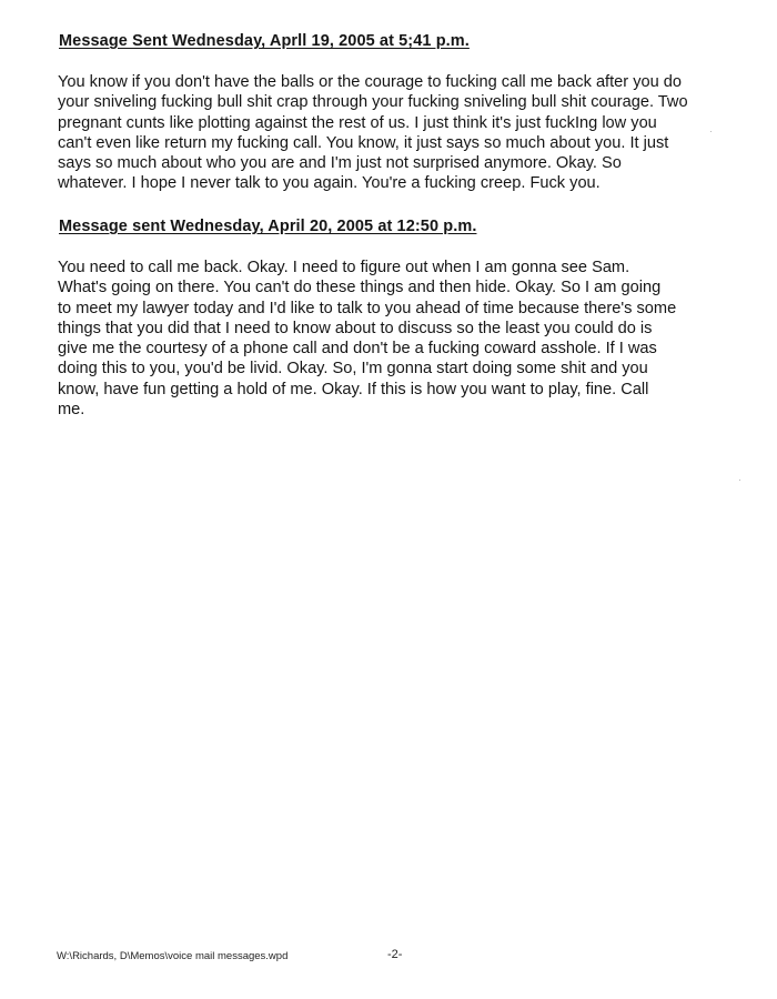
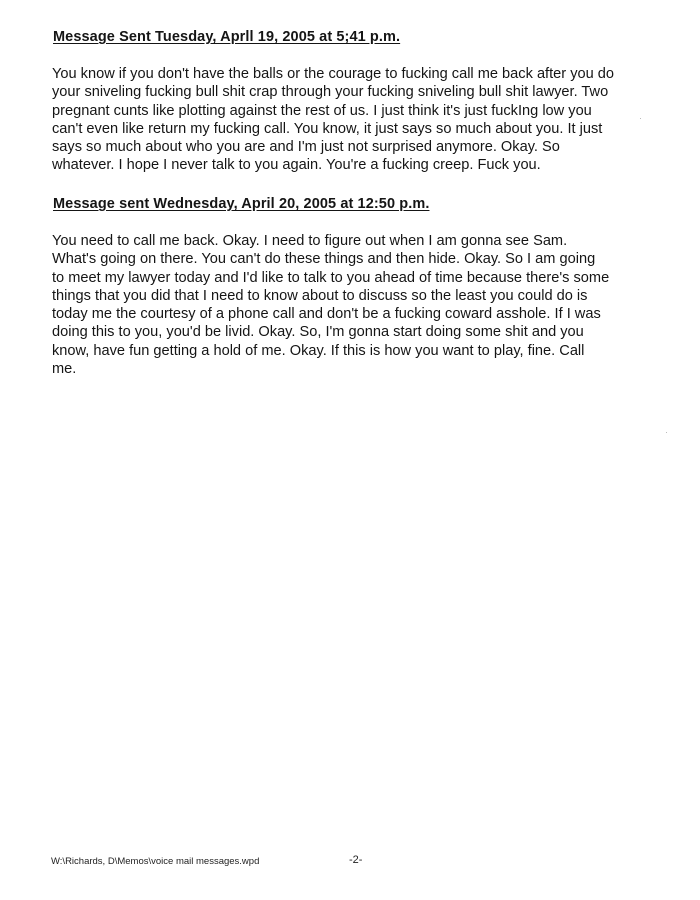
- Message Sent Wednesday, Aprll 19, 2005 at 5;41 p.m.
+ Message Sent Tuesday, Aprll 19, 2005 at 5;41 p.m.
  You know if you don't have the balls or the courage to fucking call me back after you do
- your sniveling fucking bull shit crap through your fucking sniveling bull shit courage. Two
+ your sniveling fucking bull shit crap through your fucking sniveling bull shit lawyer. Two
  pregnant cunts like plotting against the rest of us. I just think it's just fuckIng low you
  can't even like return my fucking call. You know, it just says so much about you. It just
  says so much about who you are and I'm just not surprised anymore. Okay. So
  whatever. I hope I never talk to you again. You're a fucking creep. Fuck you.
  Message sent Wednesday, April 20, 2005 at 12:50 p.m.
  You need to call me back. Okay. I need to figure out when I am gonna see Sam.
  What's going on there. You can't do these things and then hide. Okay. So I am going
  to meet my lawyer today and I'd like to talk to you ahead of time because there's some
  things that you did that I need to know about to discuss so the least you could do is
- give me the courtesy of a phone call and don't be a fucking coward asshole. If I was
+ today me the courtesy of a phone call and don't be a fucking coward asshole. If I was
  doing this to you, you'd be livid. Okay. So, I'm gonna start doing some shit and you
  know, have fun getting a hold of me. Okay. If this is how you want to play, fine. Call
  me.
  W:\Richards, D\Memos\voice mail messages.wpd
  -2-
